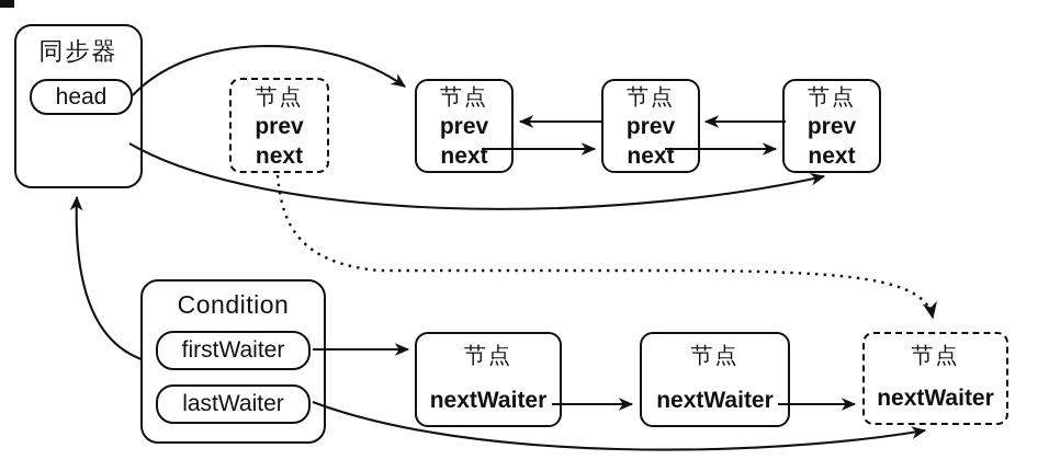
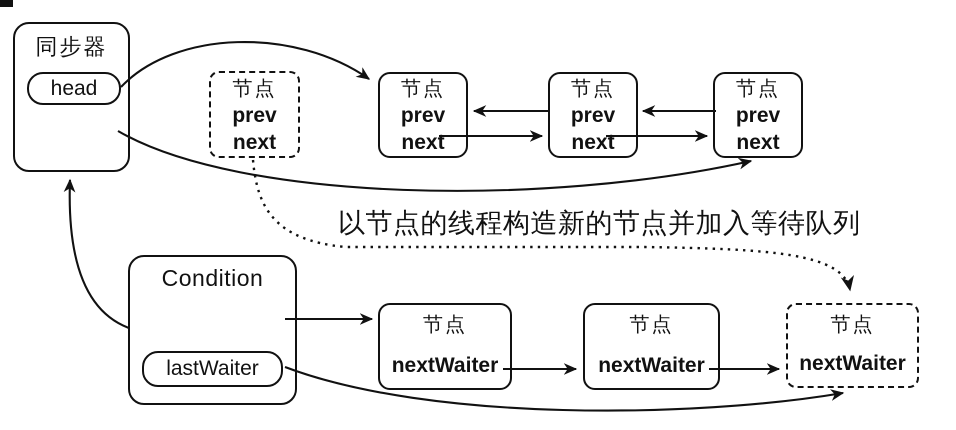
  同步器
  head
  节点
  prev
  next
  节点
  prev
  next
  节点
  prev
  next
  节点
  prev
  next
+ 以节点的线程构造新的节点并加入等待队列
  Condition
- firstWaiter
  lastWaiter
  节点
  nextWaiter
  节点
  nextWaiter
  节点
  nextWaiter
